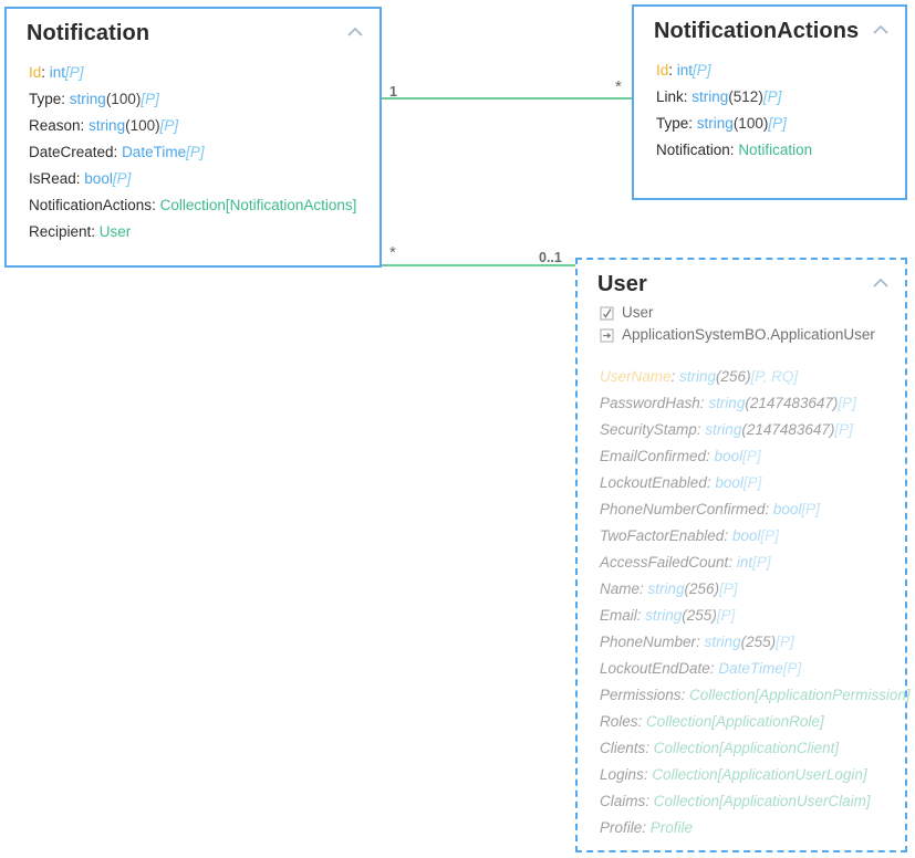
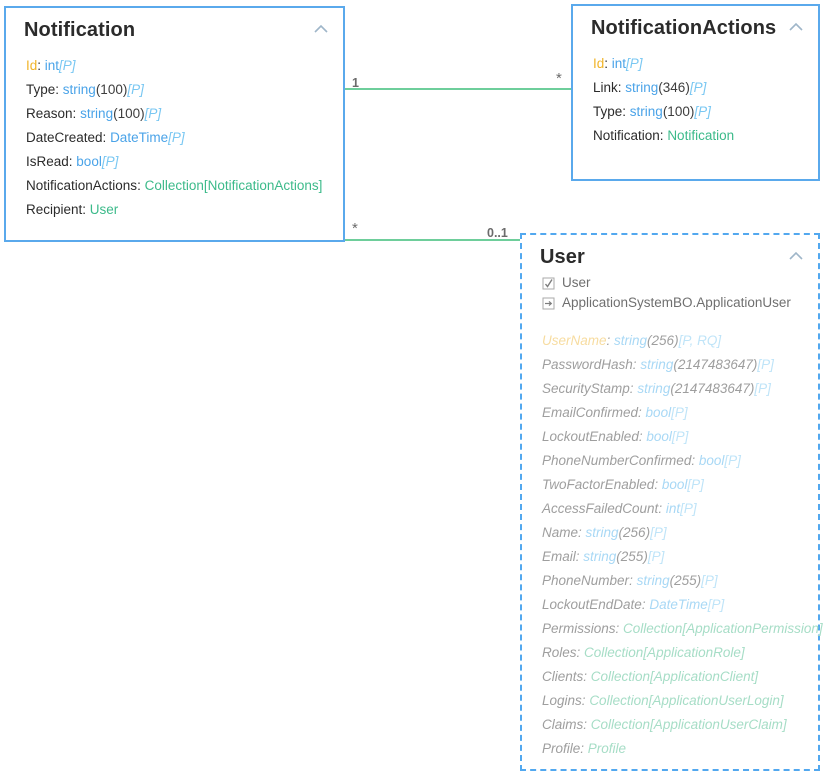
  1
  *
  *
  0..1
  Notification
  Id: int[P]
  Type: string(100)[P]
  Reason: string(100)[P]
  DateCreated: DateTime[P]
  IsRead: bool[P]
  NotificationActions: Collection[NotificationActions]
  Recipient: User
  NotificationActions
  Id: int[P]
- Link: string(512)[P]
+ Link: string(346)[P]
  Type: string(100)[P]
  Notification: Notification
  User
  User
  ApplicationSystemBO.ApplicationUser
  UserName: string(256)[P, RQ]
  PasswordHash: string(2147483647)[P]
  SecurityStamp: string(2147483647)[P]
  EmailConfirmed: bool[P]
  LockoutEnabled: bool[P]
  PhoneNumberConfirmed: bool[P]
  TwoFactorEnabled: bool[P]
  AccessFailedCount: int[P]
  Name: string(256)[P]
  Email: string(255)[P]
  PhoneNumber: string(255)[P]
  LockoutEndDate: DateTime[P]
  Permissions: Collection[ApplicationPermission]
  Roles: Collection[ApplicationRole]
  Clients: Collection[ApplicationClient]
  Logins: Collection[ApplicationUserLogin]
  Claims: Collection[ApplicationUserClaim]
  Profile: Profile
